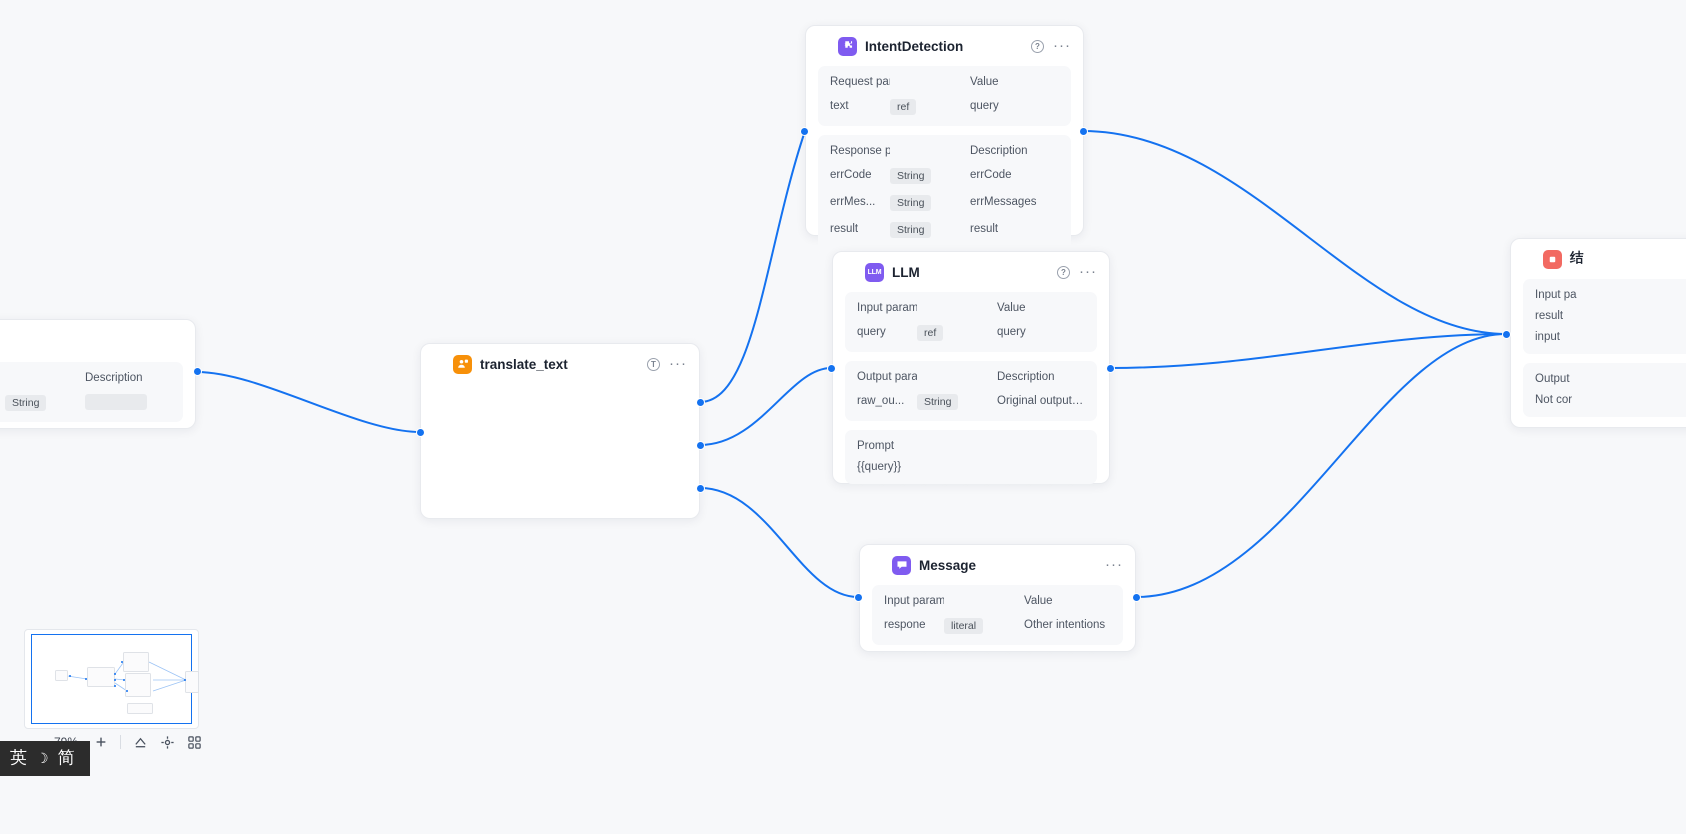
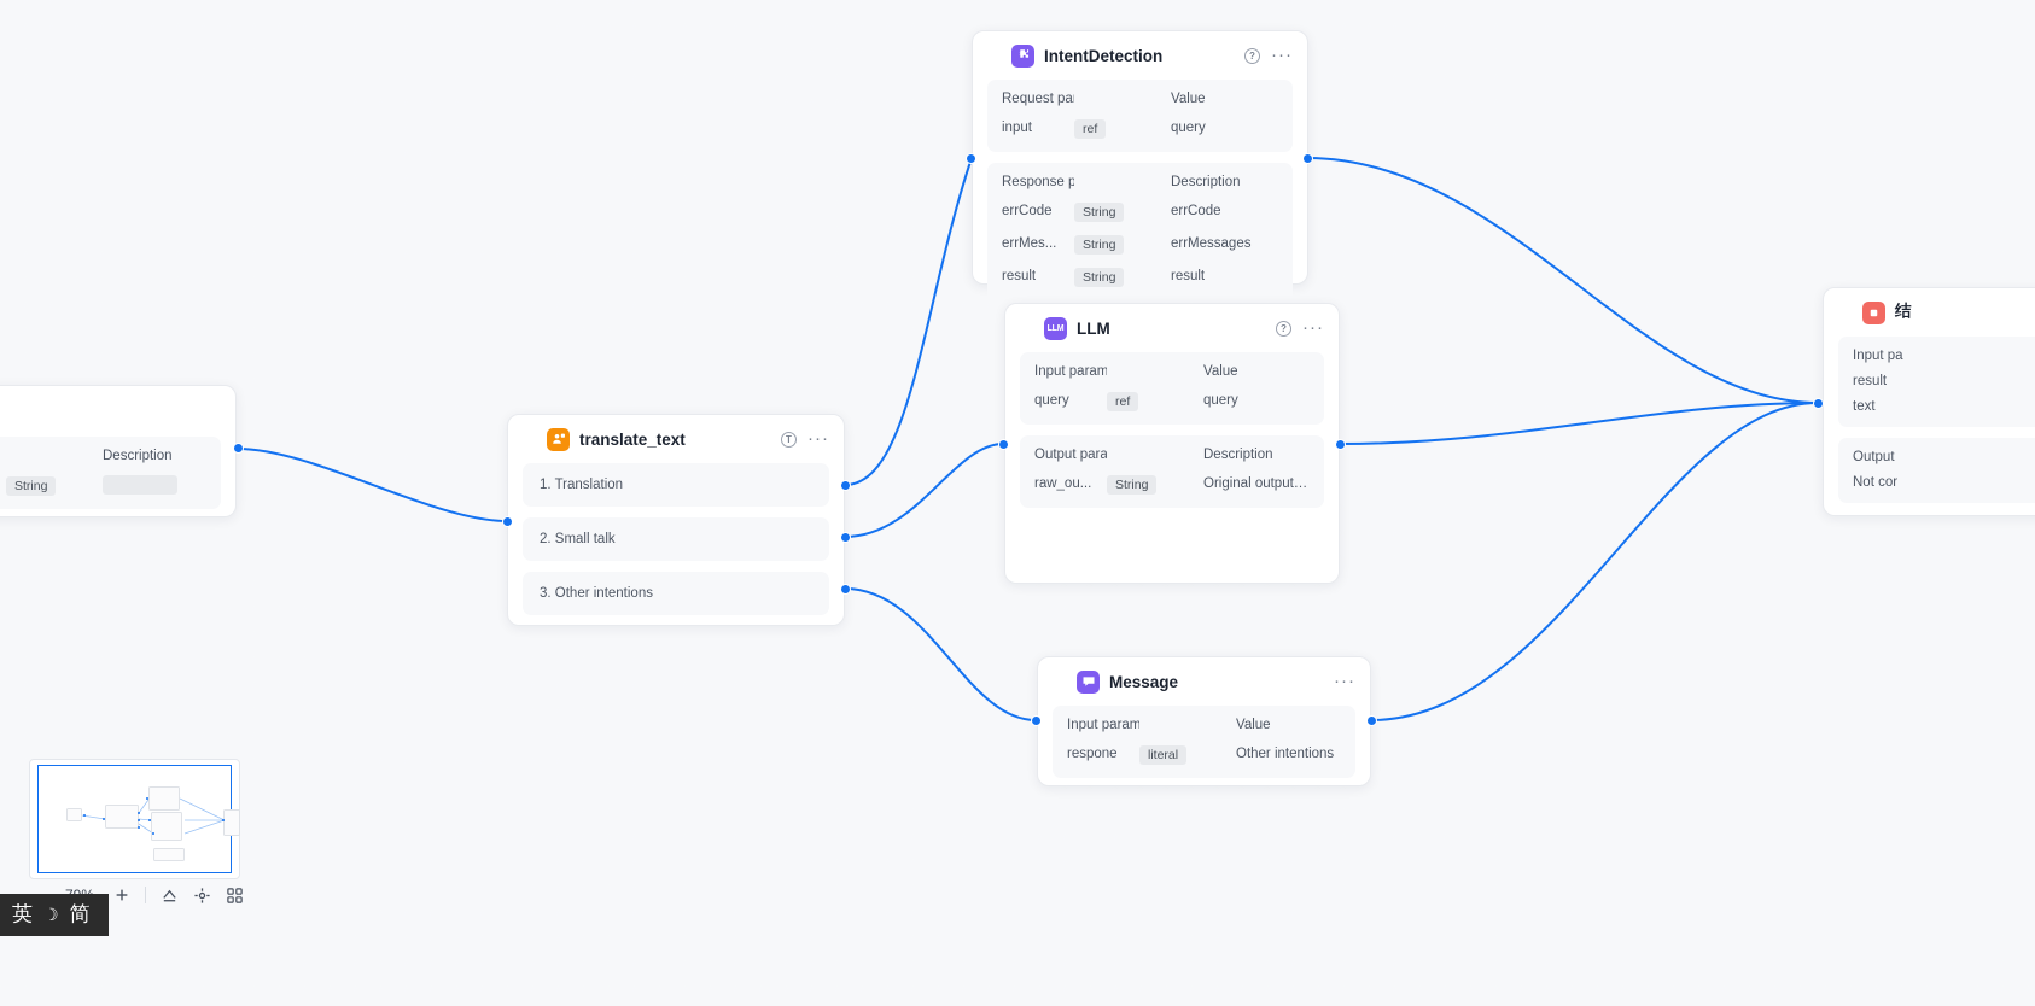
  Description
  String
  translate_text
  T
  ···
+ 1. Translation
+ 2. Small talk
+ 3. Other intentions
  IntentDetection
  ?
  ···
  Value
- text
+ input
  ref
  query
  Description
  errCode
  String
  errCode
  errMes...
  String
  errMessages
  result
  String
  result
  LLM
  ?
  ···
  Input param
  Value
  query
  ref
  query
  Output para
  Description
  raw_ou...
  String
  Original output of
- Prompt
- {{query}}
  Message
  ···
  Input param
  Value
  respone
  literal
  Other intentions
  结
  Input pa
  result
- input
+ text
  Output
  Not cor
  英
  ☽
  简
